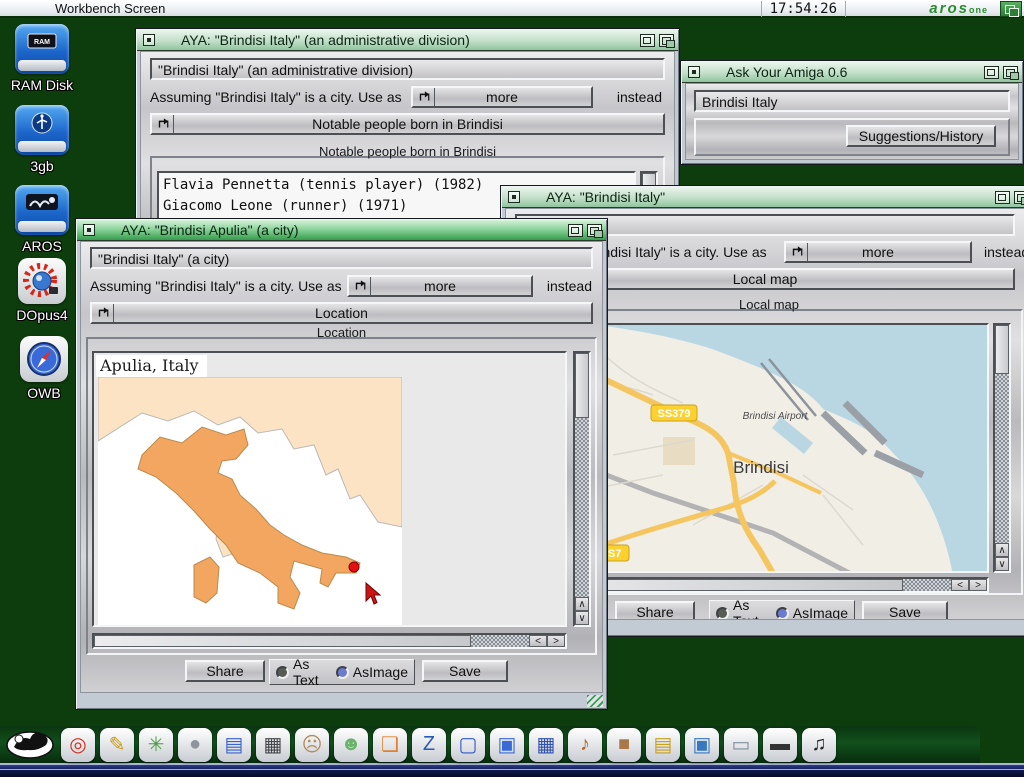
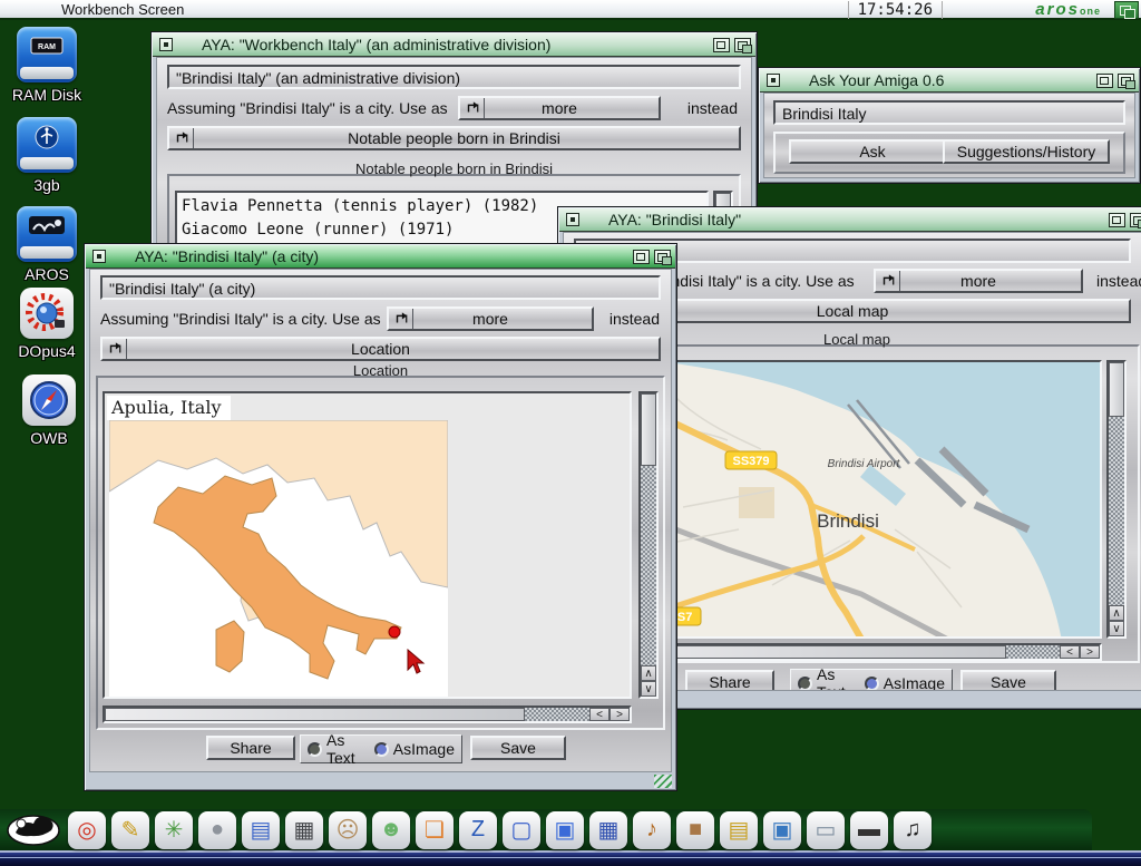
  Workbench Screen
  17:54:26
  arosone
  RAM Disk
  3gb
  AROS
  DOpus4
  OWB
- AYA: "Brindisi Italy" (an administrative division)
+ AYA: "Workbench Italy" (an administrative division)
  "Brindisi Italy" (an administrative division)
  Assuming "Brindisi Italy" is a city. Use as
  more
  instead
  Notable people born in Brindisi
  Notable people born in Brindisi
  Flavia Pennetta (tennis player) (1982) Giacomo Leone (runner) (1971)
  AYA: "Brindisi Italy"
  more
  instea
  Local map
  Local map
  SS379
  Brindisi Airport
  Brindisi
  ∧
  ∨
  <
  >
  Share
  AsImage
  Save
  Ask Your Amiga 0.6
  Brindisi Italy
+ Ask
  Suggestions/History
- AYA: "Brindisi Apulia" (a city)
+ AYA: "Brindisi Italy" (a city)
  "Brindisi Italy" (a city)
  Assuming "Brindisi Italy" is a city. Use as
  more
  instead
  Location
  Location
  Apulia, Italy
  ∧
  ∨
  <
  >
  Share
  As Text
  AsImage
  Save
  ◎
  ✎
  ✳
  ●
  ▤
  ▦
  ☹
  ☻
  ❏
  Z
  ▢
  ▣
  ▦
  ♪
  ■
  ▤
  ▣
  ▭
  ▬
  ♫
